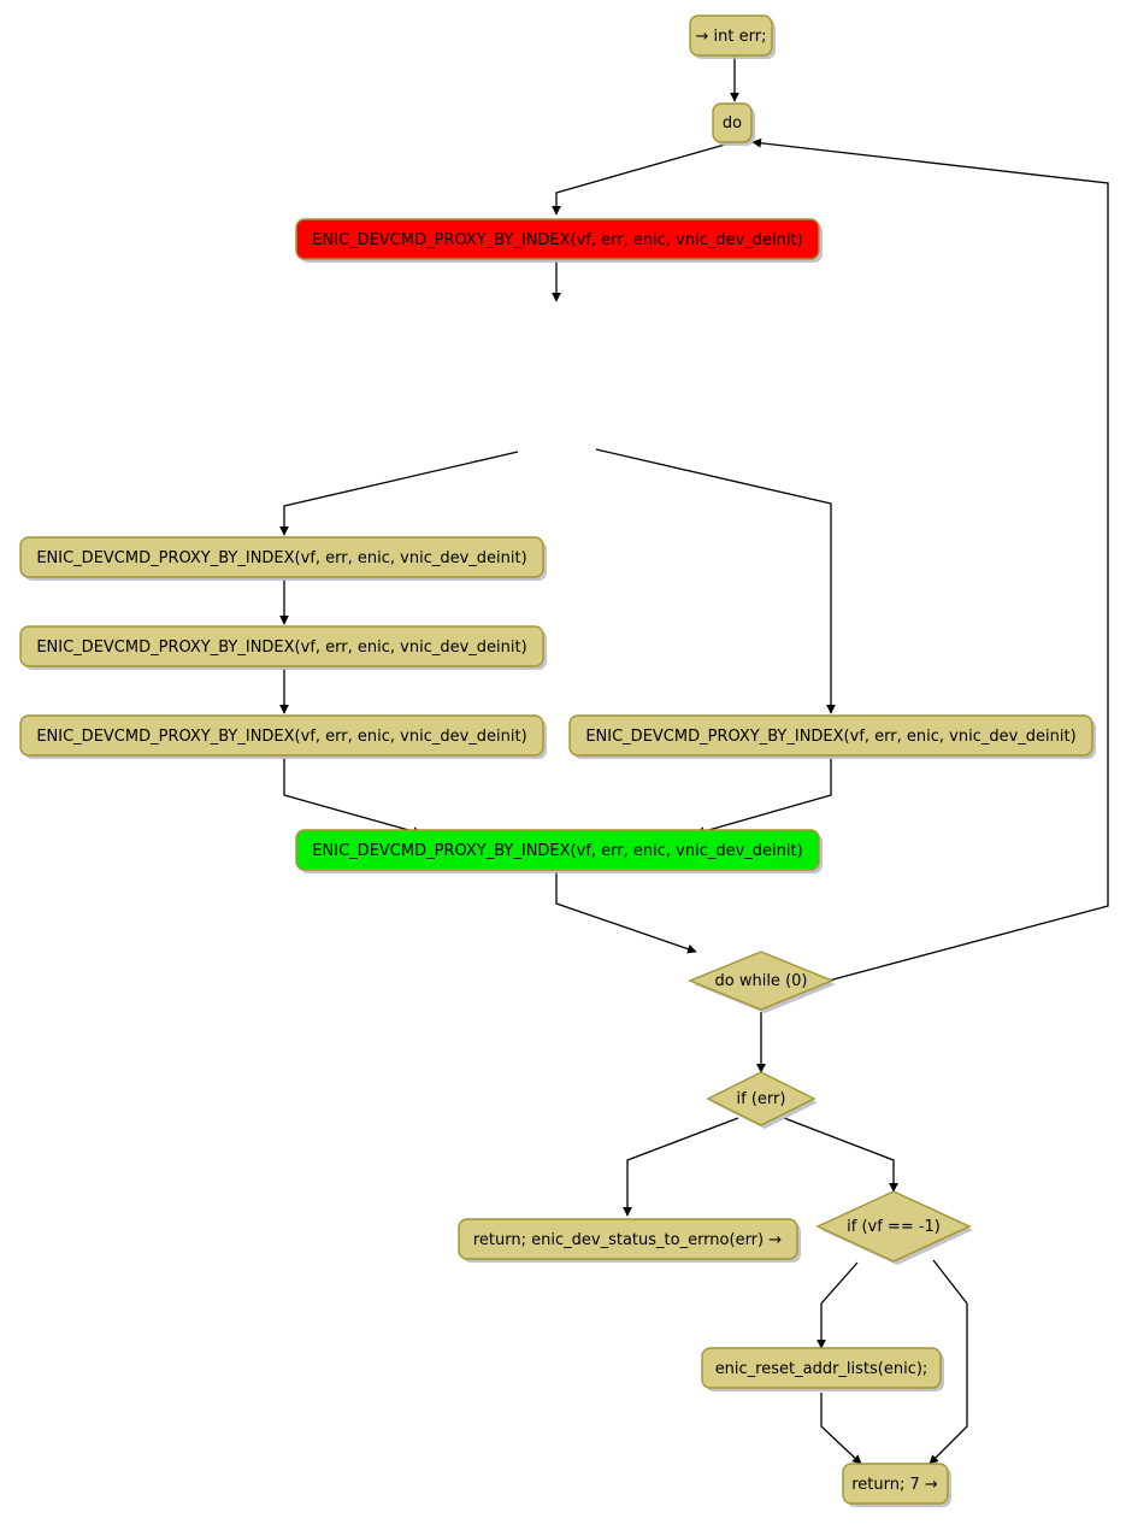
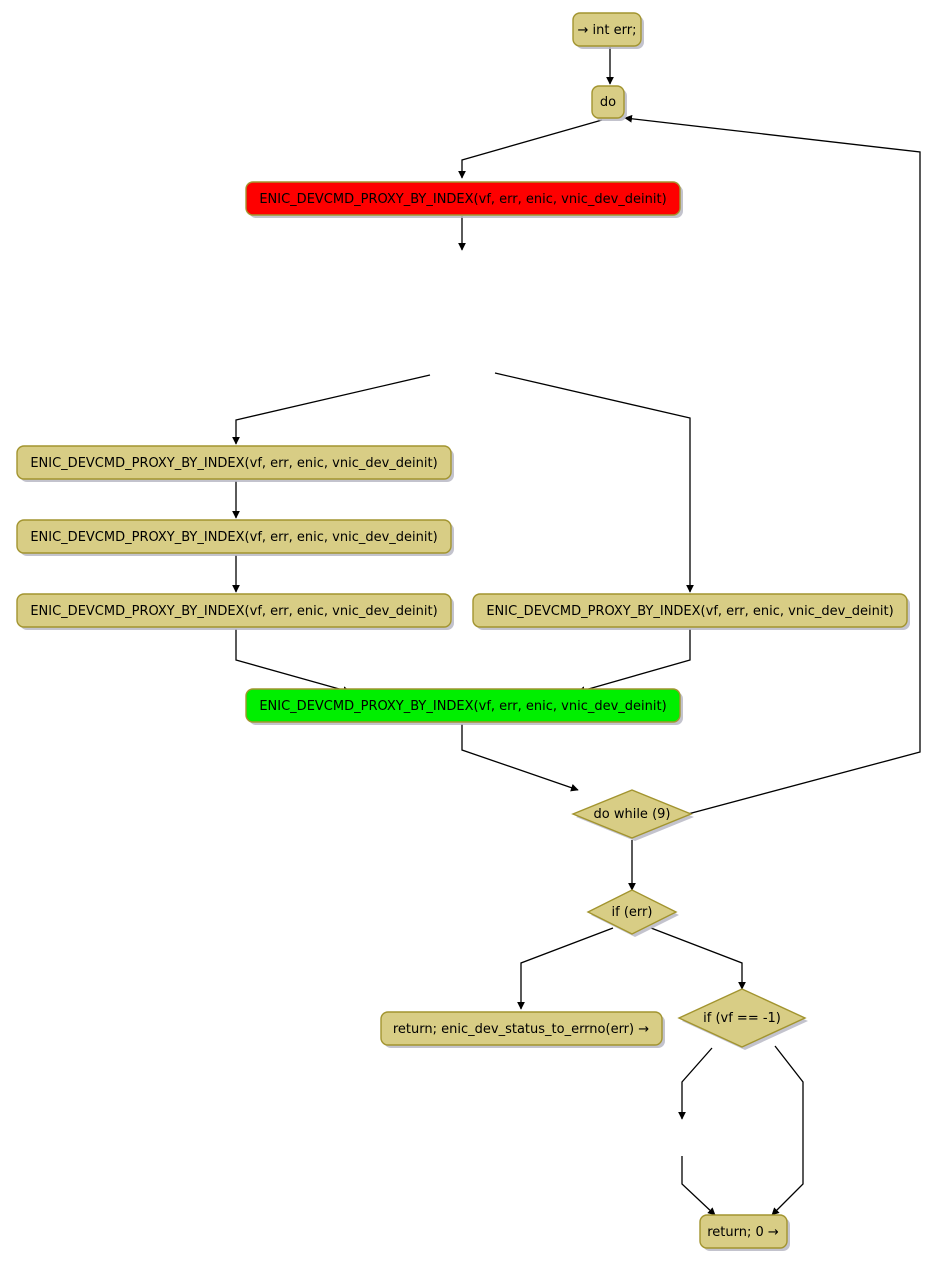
  → int err;
  do
  ENIC_DEVCMD_PROXY_BY_INDEX(vf, err, enic, vnic_dev_deinit)
  ENIC_DEVCMD_PROXY_BY_INDEX(vf, err, enic, vnic_dev_deinit)
  ENIC_DEVCMD_PROXY_BY_INDEX(vf, err, enic, vnic_dev_deinit)
  ENIC_DEVCMD_PROXY_BY_INDEX(vf, err, enic, vnic_dev_deinit)
  ENIC_DEVCMD_PROXY_BY_INDEX(vf, err, enic, vnic_dev_deinit)
  ENIC_DEVCMD_PROXY_BY_INDEX(vf, err, enic, vnic_dev_deinit)
- do while (0)
+ do while (9)
  if (err)
  return; enic_dev_status_to_errno(err) →
  if (vf == -1)
- enic_reset_addr_lists(enic);
- return; 7 →
+ return; 0 →
